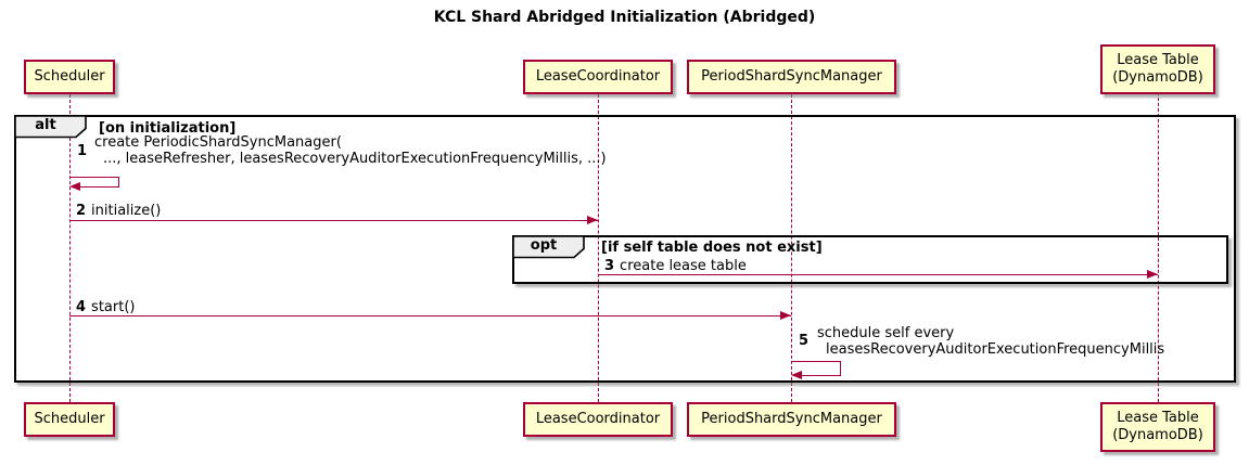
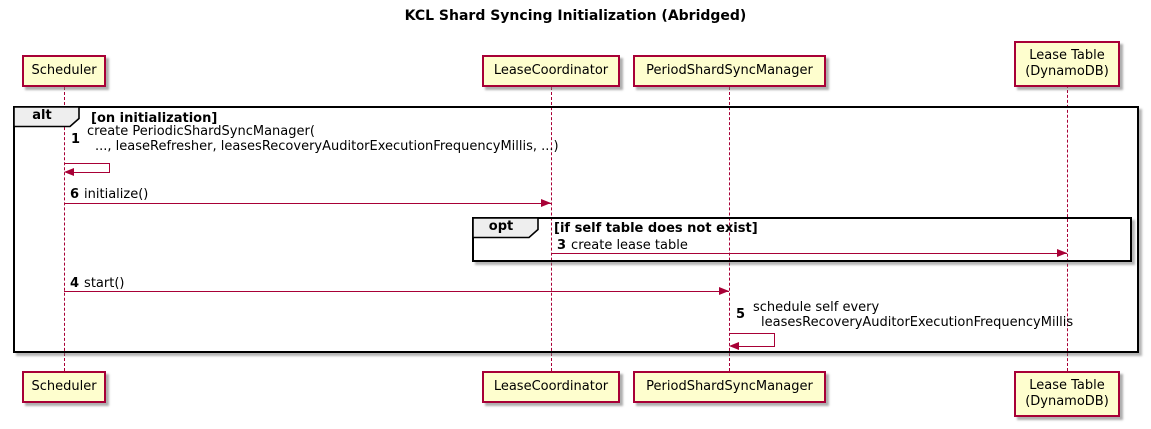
- KCL Shard Abridged Initialization (Abridged)
+ KCL Shard Syncing Initialization (Abridged)
  Scheduler
  LeaseCoordinator
  PeriodShardSyncManager
  Lease Table
  (DynamoDB)
  alt
  [on initialization]
  1
  create PeriodicShardSyncManager(
  ..., leaseRefresher, leasesRecoveryAuditorExecutionFrequencyMillis, ...)
- 2
+ 6
  initialize()
  opt
  [if self table does not exist]
  3
  create lease table
  4
  start()
  5
  schedule self every
  leasesRecoveryAuditorExecutionFrequencyMillis
  Scheduler
  LeaseCoordinator
  PeriodShardSyncManager
  Lease Table
  (DynamoDB)
